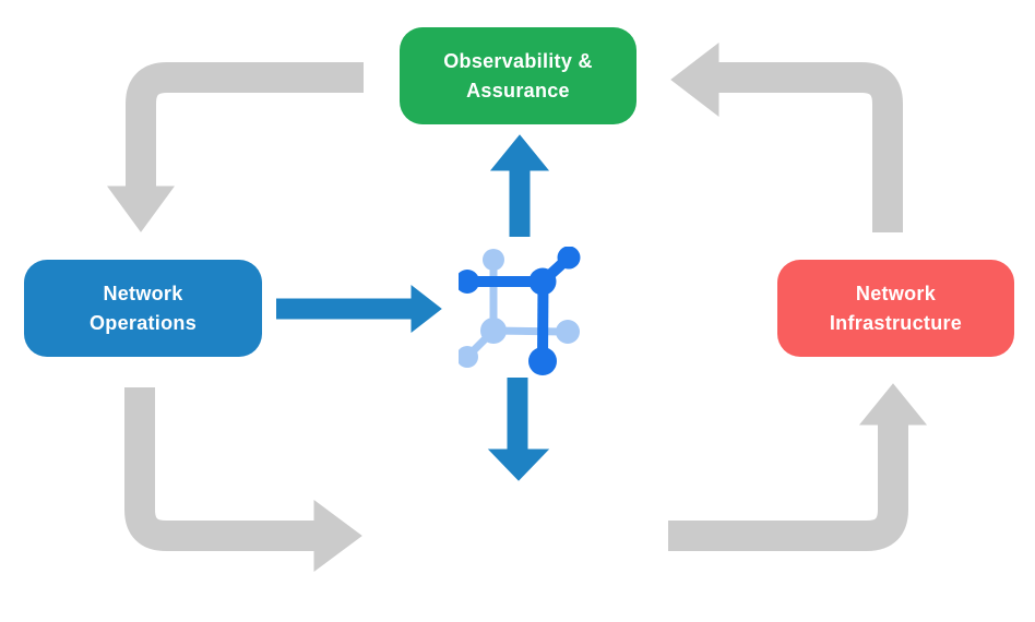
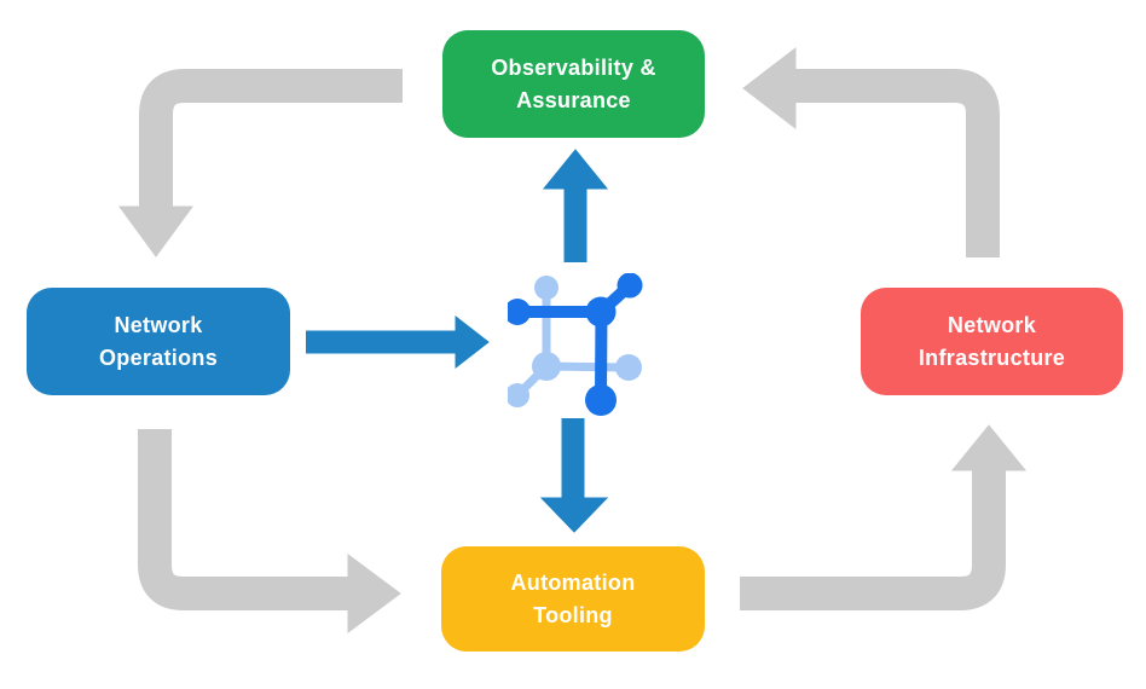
  Observability &
  Assurance
  Network
  Operations
  Network
  Infrastructure
+ Automation
+ Tooling
